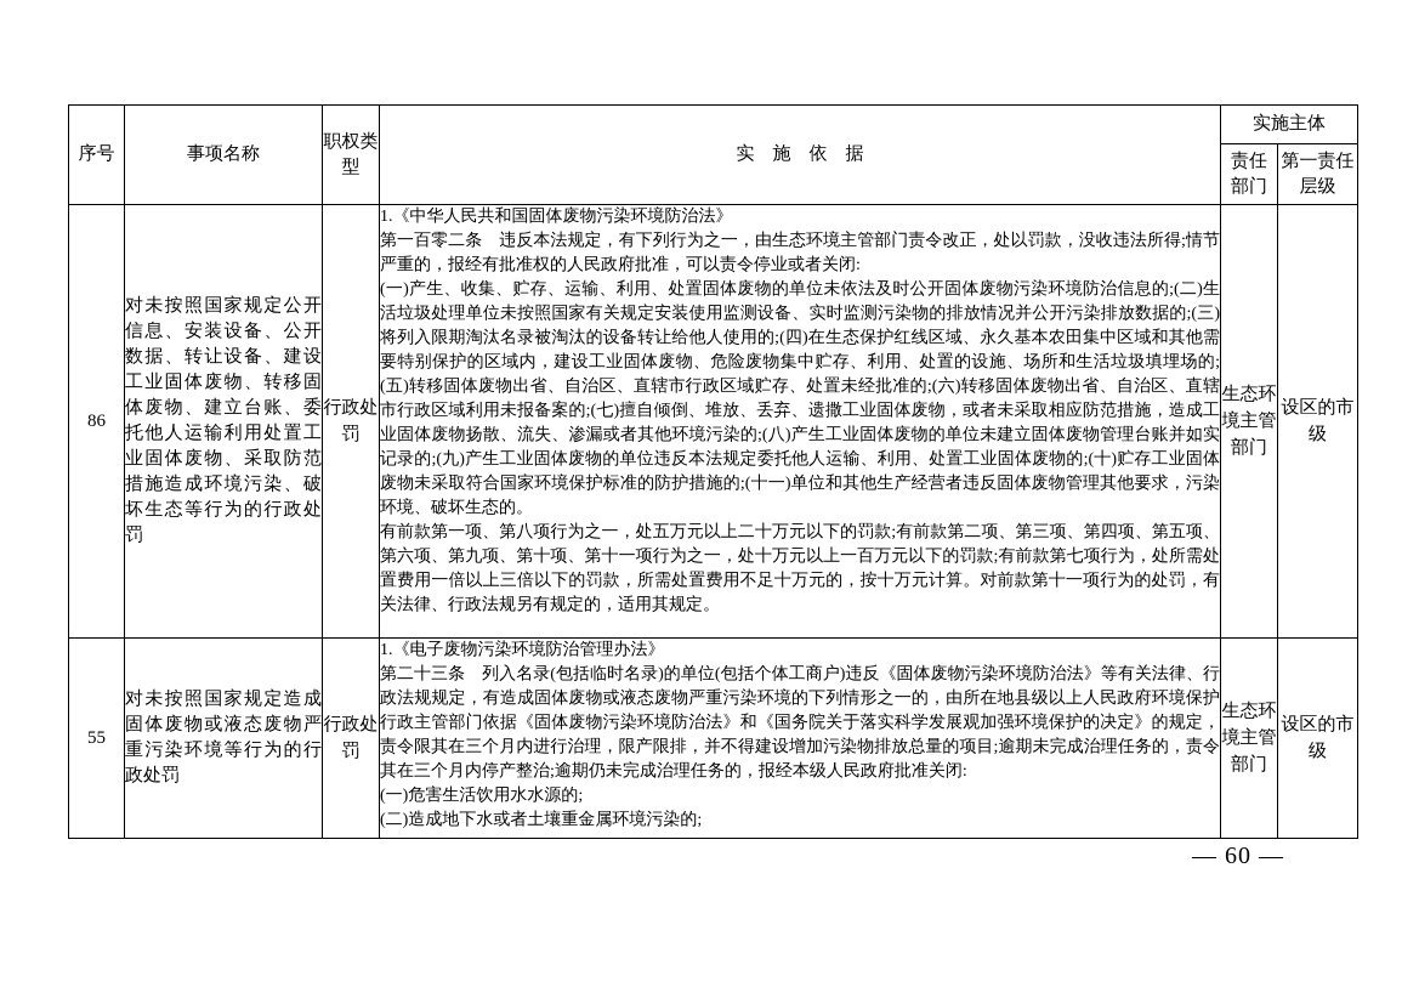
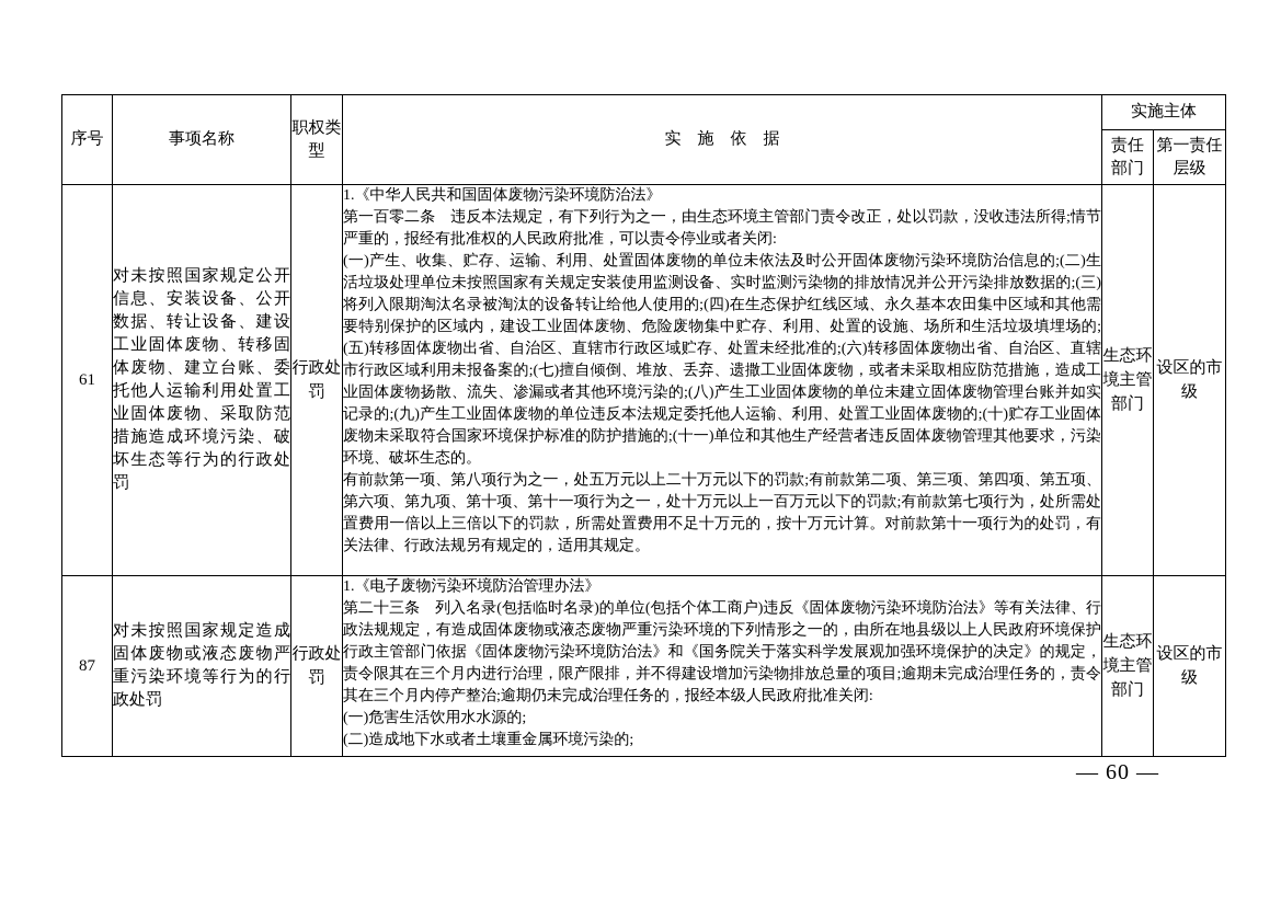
  序号	事项名称	职权类型	实 施 依 据	实施主体
  责任 部门	第一责任 层级
- 86	对未按照国家规定公开信息、安装设备、公开数据、转让设备、建设工业固体废物、转移固体废物、建立台账、委托他人运输利用处置工业固体废物、采取防范措施造成环境污染、破坏生态等行为的行政处罚	行政处罚	1.《中华人民共和国固体废物污染环境防治法》 第一百零二条 违反本法规定，有下列行为之一，由生态环境主管部门责令改正，处以罚款，没收违法所得;情节严重的，报经有批准权的人民政府批准，可以责令停业或者关闭: (一)产生、收集、贮存、运输、利用、处置固体废物的单位未依法及时公开固体废物污染环境防治信息的;(二)生活垃圾处理单位未按照国家有关规定安装使用监测设备、实时监测污染物的排放情况并公开污染排放数据的;(三)将列入限期淘汰名录被淘汰的设备转让给他人使用的;(四)在生态保护红线区域、永久基本农田集中区域和其他需要特别保护的区域内，建设工业固体废物、危险废物集中贮存、利用、处置的设施、场所和生活垃圾填埋场的;(五)转移固体废物出省、自治区、直辖市行政区域贮存、处置未经批准的;(六)转移固体废物出省、自治区、直辖市行政区域利用未报备案的;(七)擅自倾倒、堆放、丢弃、遗撒工业固体废物，或者未采取相应防范措施，造成工业固体废物扬散、流失、渗漏或者其他环境污染的;(八)产生工业固体废物的单位未建立固体废物管理台账并如实记录的;(九)产生工业固体废物的单位违反本法规定委托他人运输、利用、处置工业固体废物的;(十)贮存工业固体废物未采取符合国家环境保护标准的防护措施的;(十一)单位和其他生产经营者违反固体废物管理其他要求，污染环境、破坏生态的。 有前款第一项、第八项行为之一，处五万元以上二十万元以下的罚款;有前款第二项、第三项、第四项、第五项、第六项、第九项、第十项、第十一项行为之一，处十万元以上一百万元以下的罚款;有前款第七项行为，处所需处置费用一倍以上三倍以下的罚款，所需处置费用不足十万元的，按十万元计算。对前款第十一项行为的处罚，有关法律、行政法规另有规定的，适用其规定。	生态环境主管部门	设区的市级
+ 61	对未按照国家规定公开信息、安装设备、公开数据、转让设备、建设工业固体废物、转移固体废物、建立台账、委托他人运输利用处置工业固体废物、采取防范措施造成环境污染、破坏生态等行为的行政处罚	行政处罚	1.《中华人民共和国固体废物污染环境防治法》 第一百零二条 违反本法规定，有下列行为之一，由生态环境主管部门责令改正，处以罚款，没收违法所得;情节严重的，报经有批准权的人民政府批准，可以责令停业或者关闭: (一)产生、收集、贮存、运输、利用、处置固体废物的单位未依法及时公开固体废物污染环境防治信息的;(二)生活垃圾处理单位未按照国家有关规定安装使用监测设备、实时监测污染物的排放情况并公开污染排放数据的;(三)将列入限期淘汰名录被淘汰的设备转让给他人使用的;(四)在生态保护红线区域、永久基本农田集中区域和其他需要特别保护的区域内，建设工业固体废物、危险废物集中贮存、利用、处置的设施、场所和生活垃圾填埋场的;(五)转移固体废物出省、自治区、直辖市行政区域贮存、处置未经批准的;(六)转移固体废物出省、自治区、直辖市行政区域利用未报备案的;(七)擅自倾倒、堆放、丢弃、遗撒工业固体废物，或者未采取相应防范措施，造成工业固体废物扬散、流失、渗漏或者其他环境污染的;(八)产生工业固体废物的单位未建立固体废物管理台账并如实记录的;(九)产生工业固体废物的单位违反本法规定委托他人运输、利用、处置工业固体废物的;(十)贮存工业固体废物未采取符合国家环境保护标准的防护措施的;(十一)单位和其他生产经营者违反固体废物管理其他要求，污染环境、破坏生态的。 有前款第一项、第八项行为之一，处五万元以上二十万元以下的罚款;有前款第二项、第三项、第四项、第五项、第六项、第九项、第十项、第十一项行为之一，处十万元以上一百万元以下的罚款;有前款第七项行为，处所需处置费用一倍以上三倍以下的罚款，所需处置费用不足十万元的，按十万元计算。对前款第十一项行为的处罚，有关法律、行政法规另有规定的，适用其规定。	生态环境主管部门	设区的市级
- 55	对未按照国家规定造成固体废物或液态废物严重污染环境等行为的行政处罚	行政处罚	1.《电子废物污染环境防治管理办法》 第二十三条 列入名录(包括临时名录)的单位(包括个体工商户)违反《固体废物污染环境防治法》等有关法律、行政法规规定，有造成固体废物或液态废物严重污染环境的下列情形之一的，由所在地县级以上人民政府环境保护行政主管部门依据《固体废物污染环境防治法》和《国务院关于落实科学发展观加强环境保护的决定》的规定，责令限其在三个月内进行治理，限产限排，并不得建设增加污染物排放总量的项目;逾期未完成治理任务的，责令其在三个月内停产整治;逾期仍未完成治理任务的，报经本级人民政府批准关闭: (一)危害生活饮用水水源的; (二)造成地下水或者土壤重金属环境污染的;	生态环境主管部门	设区的市级
+ 87	对未按照国家规定造成固体废物或液态废物严重污染环境等行为的行政处罚	行政处罚	1.《电子废物污染环境防治管理办法》 第二十三条 列入名录(包括临时名录)的单位(包括个体工商户)违反《固体废物污染环境防治法》等有关法律、行政法规规定，有造成固体废物或液态废物严重污染环境的下列情形之一的，由所在地县级以上人民政府环境保护行政主管部门依据《固体废物污染环境防治法》和《国务院关于落实科学发展观加强环境保护的决定》的规定，责令限其在三个月内进行治理，限产限排，并不得建设增加污染物排放总量的项目;逾期未完成治理任务的，责令其在三个月内停产整治;逾期仍未完成治理任务的，报经本级人民政府批准关闭: (一)危害生活饮用水水源的; (二)造成地下水或者土壤重金属环境污染的;	生态环境主管部门	设区的市级
  — 60 —
